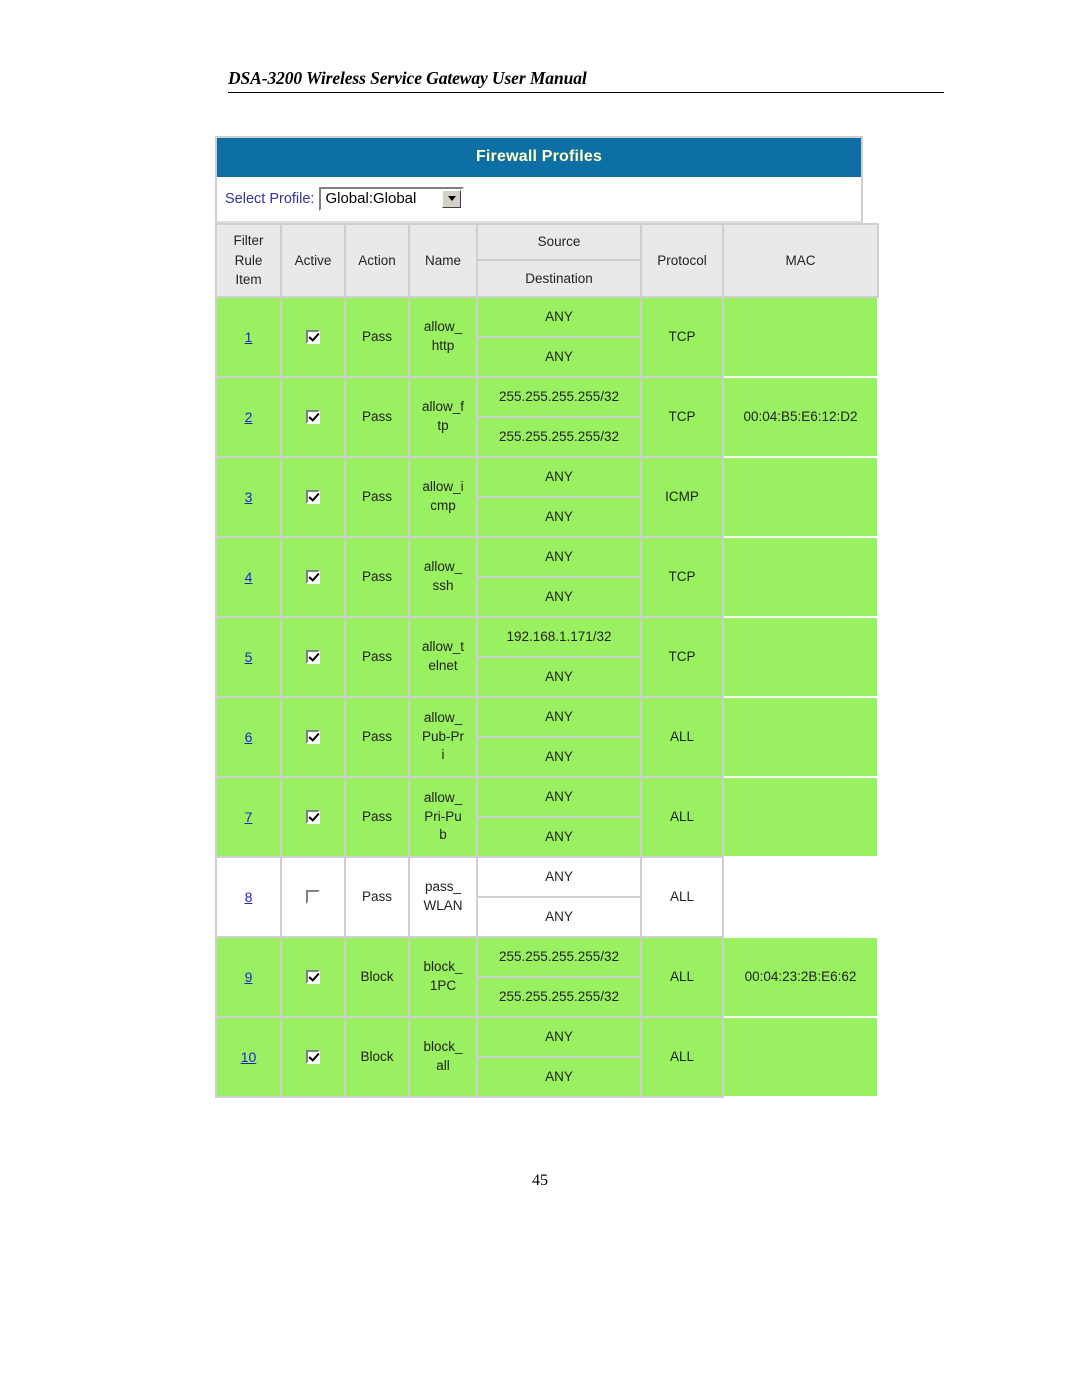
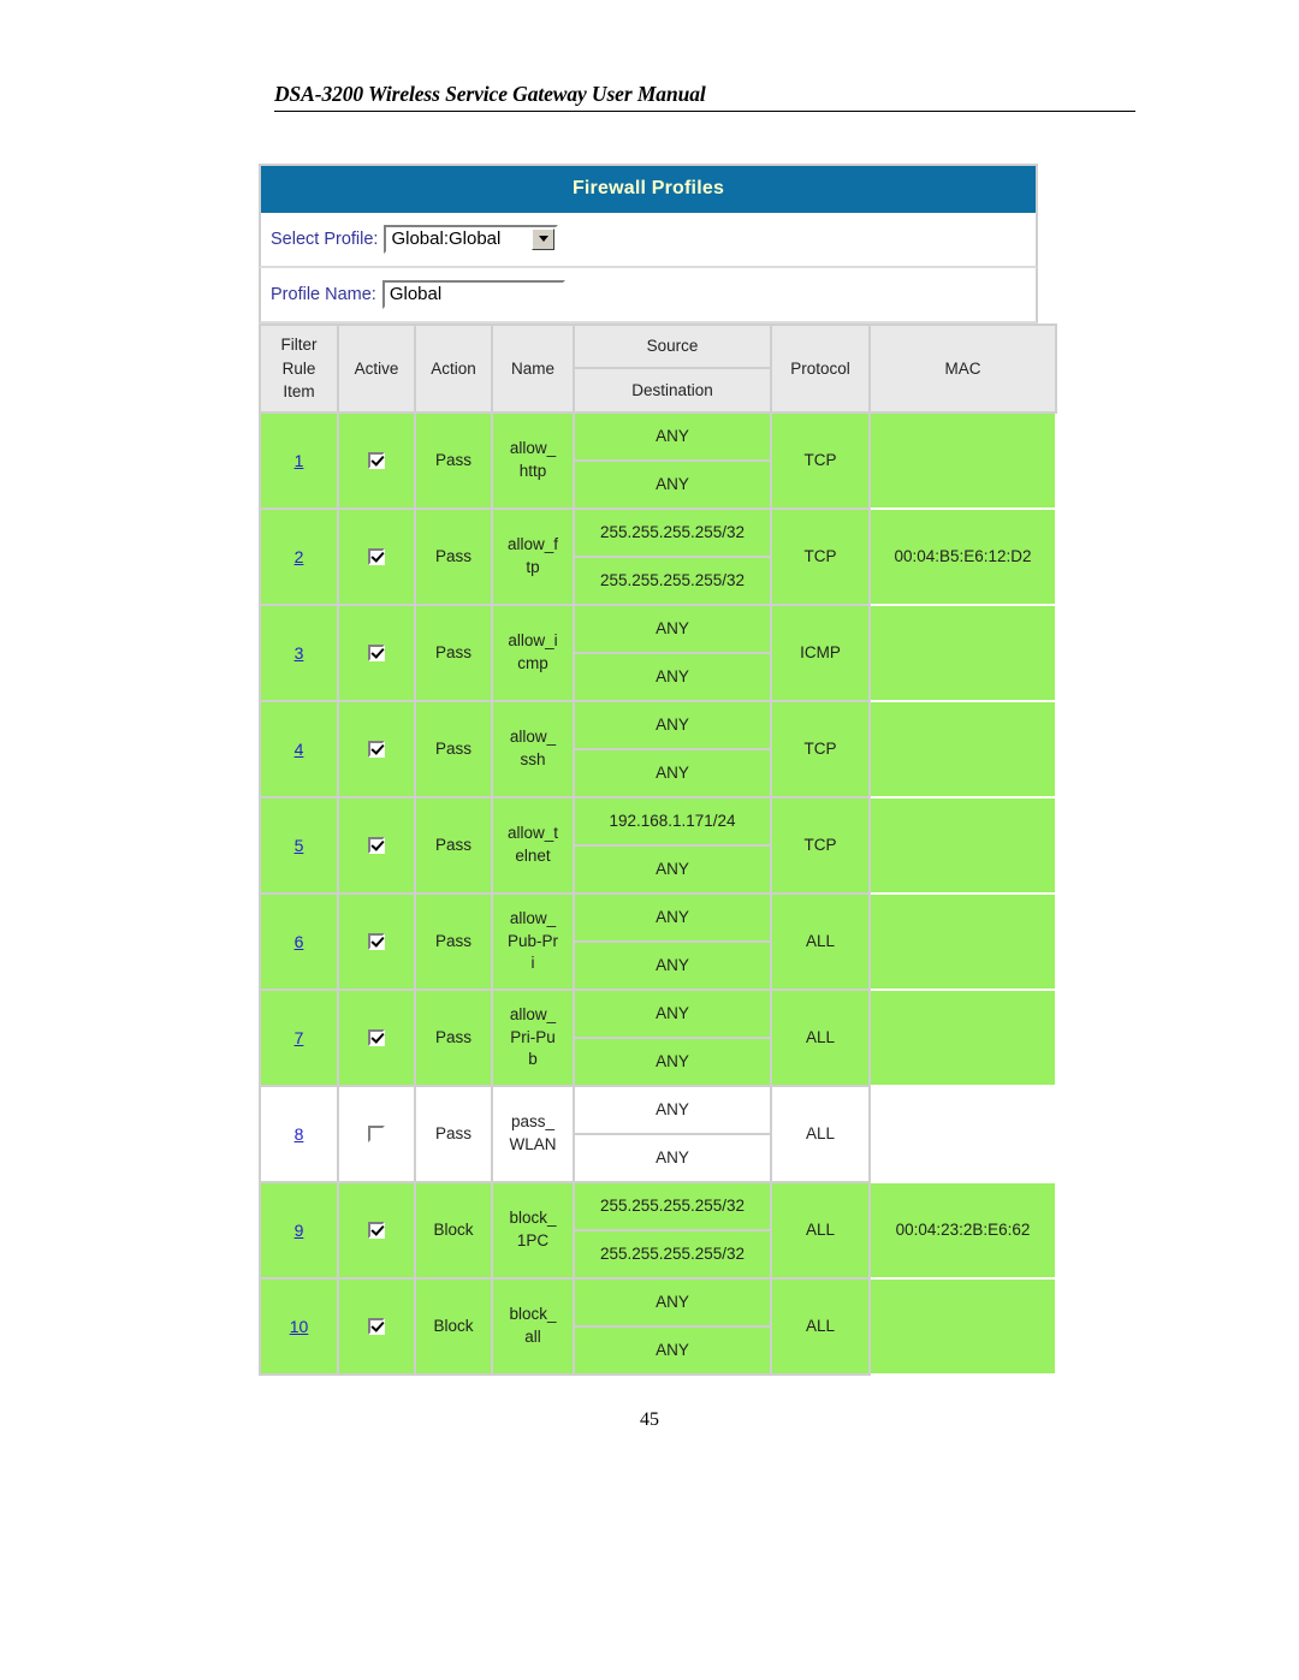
  DSA-3200 Wireless Service Gateway User Manual
  Firewall Profiles
  Select Profile:
  Global:Global
+ Profile Name:
+ Global
  Filter Rule Item	Active	Action	Name	Source	Protocol	MAC
  Destination
  1		Pass	allow_http
  ANY
  ANY
  					TCP
  2		Pass	allow_ftp
  255.255.255.255/32
  255.255.255.255/32
  					TCP	00:04:B5:E6:12:D2
  3		Pass	allow_icmp
  ANY
  ANY
  					ICMP
  4		Pass	allow_ssh
  ANY
  ANY
  					TCP
  5		Pass	allow_telnet
- 192.168.1.171/32
+ 192.168.1.171/24
  ANY
  					TCP
  6		Pass	allow_Pub-Pri
  ANY
  ANY
  					ALL
  7		Pass	allow_Pri-Pub
  ANY
  ANY
  					ALL
  8		Pass	pass_WLAN
  ANY
  ANY
  					ALL
  9		Block	block_1PC
  255.255.255.255/32
  255.255.255.255/32
  					ALL	00:04:23:2B:E6:62
  10		Block	block_all
  ANY
  ANY
  					ALL
  45
